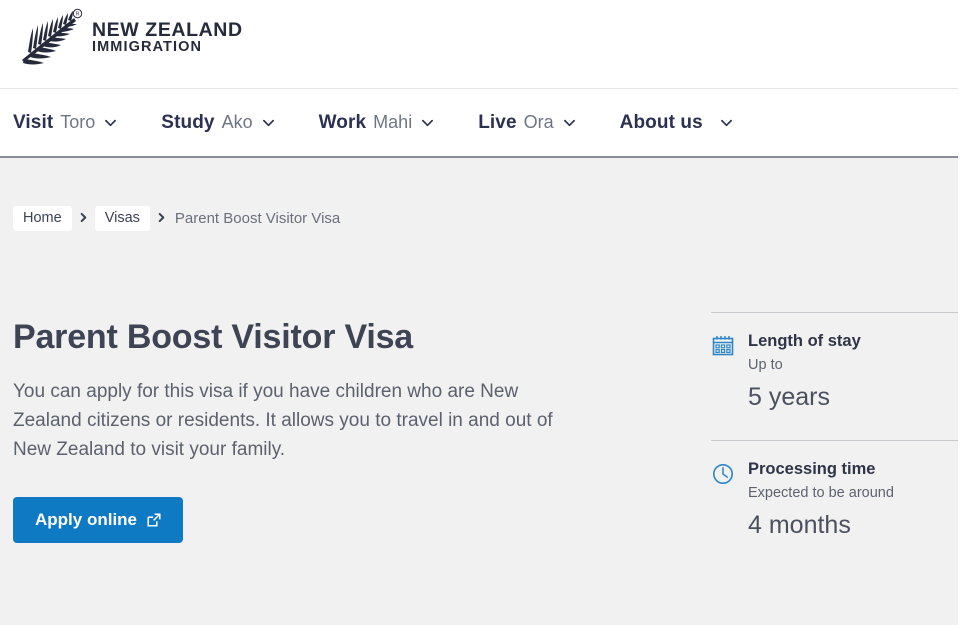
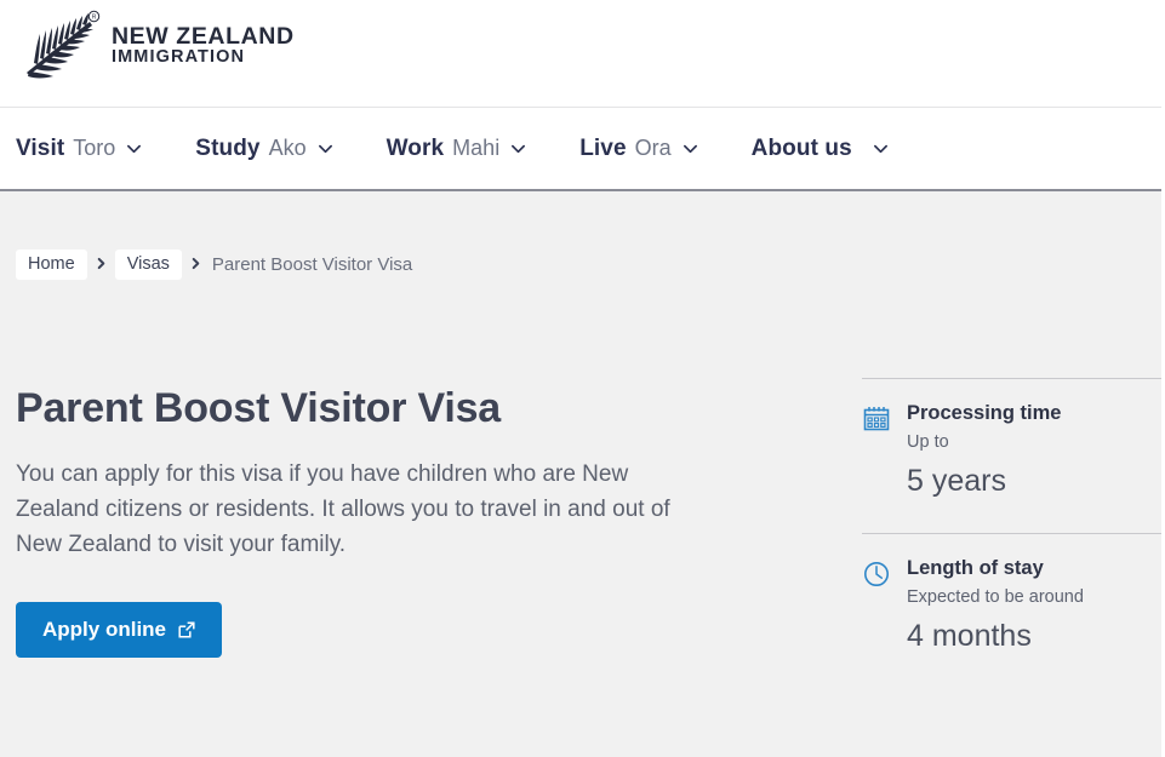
  NEW ZEALAND
  IMMIGRATION
  Visit
  Toro
  Study
  Ako
  Work
  Mahi
  Live
  Ora
  About us
  Home
  Visas
  Parent Boost Visitor Visa
  Parent Boost Visitor Visa
  You can apply for this visa if you have children who are New Zealand citizens or residents. It allows you to travel in and out of New Zealand to visit your family.
  Apply online
- Length of stay
+ Processing time
  Up to
  5 years
- Processing time
+ Length of stay
  Expected to be around
  4 months
